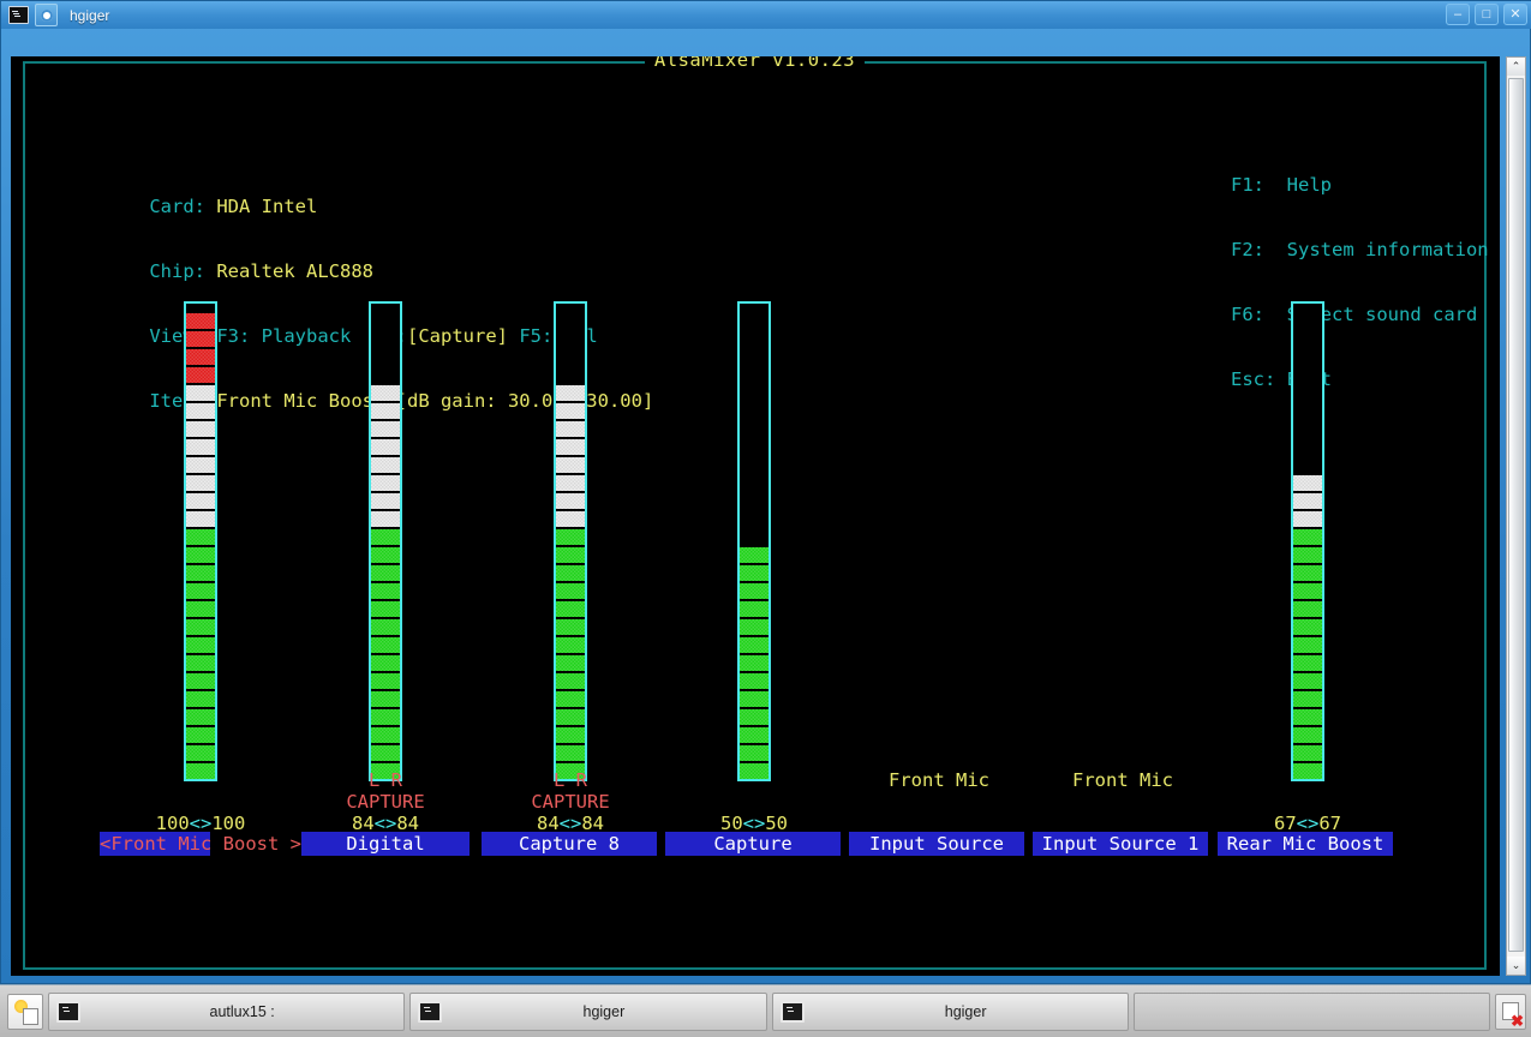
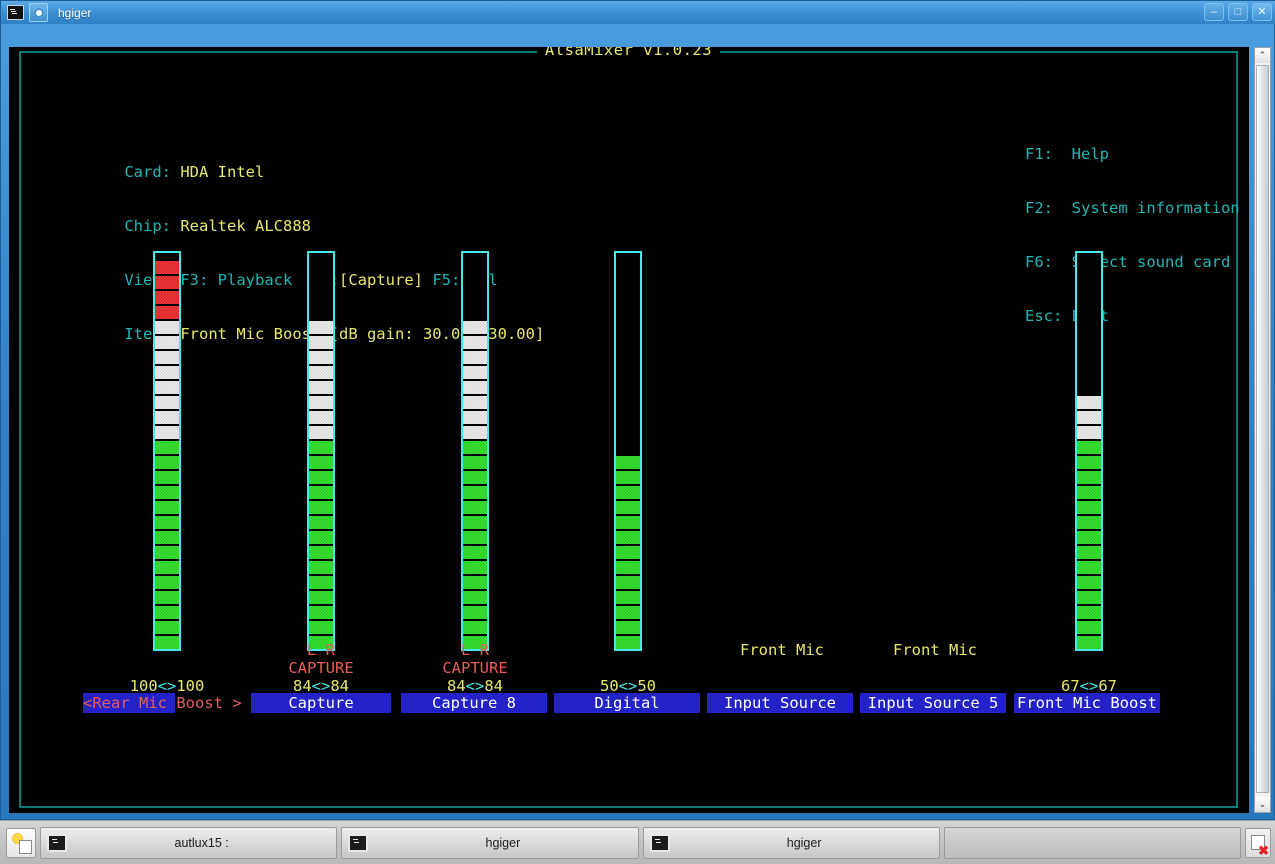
  hgiger
  –
  □
  ✕
  AlsaMixer v1.0.23
  Card: HDA Intel
  Chip: Realtek ALC888
  Vie F3: Playback [Capture] F5:l
  Ite Front Mic BoodB gain: 30.0 30.00]
  F1: Help
  F2: System information
  F6: ect sound card
  100<>100
- <Front Mic Boost >
+ <Rear Mic Boost >
  L R
  CAPTURE
  84<>84
- Digital
+ Capture
  L R
  CAPTURE
  84<>84
  Capture 8
  50<>50
- Capture
+ Digital
  Front Mic
  Input Source
  Front Mic
- Input Source 1
+ Input Source 5
  67<>67
- Rear Mic Boost
+ Front Mic Boost
  ⌃
  ⌄
  autlux15 :
  hgiger
  hgiger
  ✖
